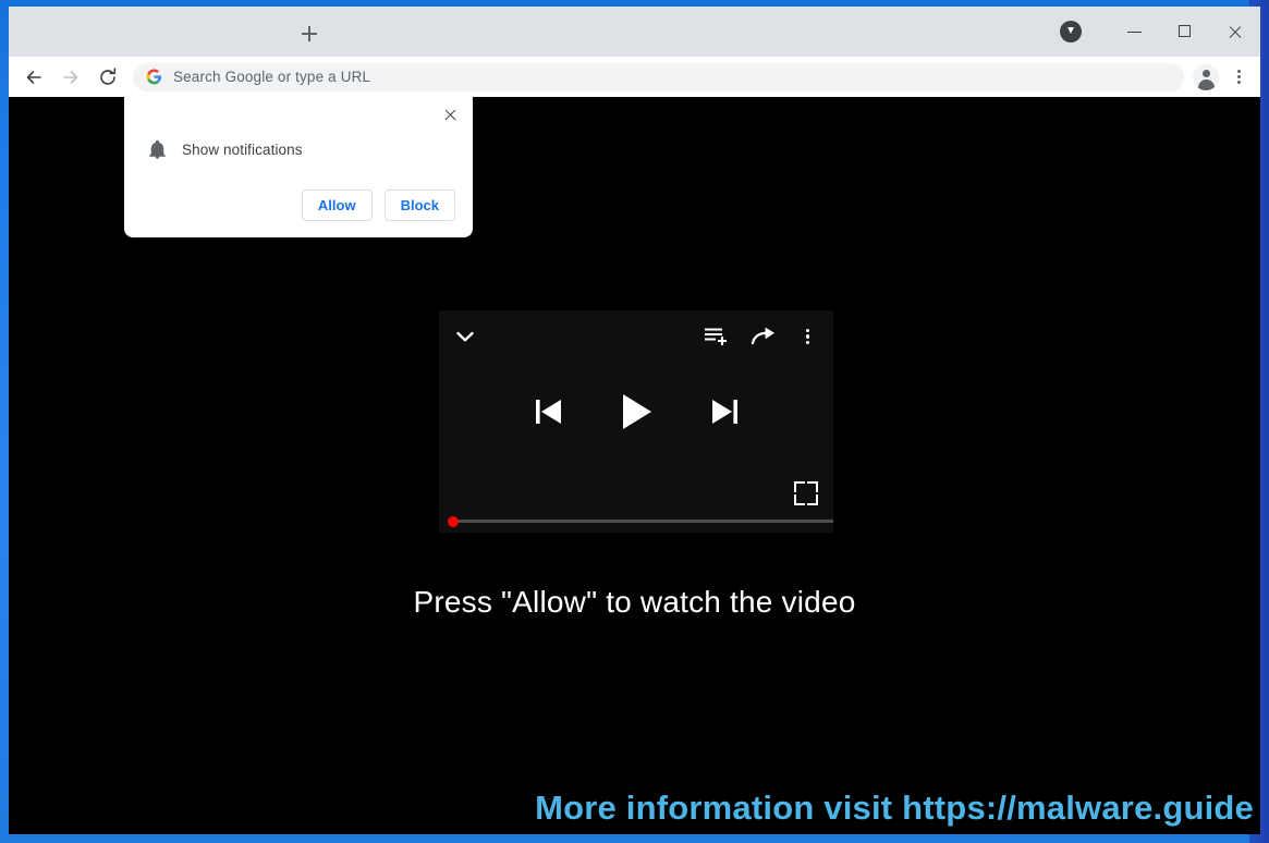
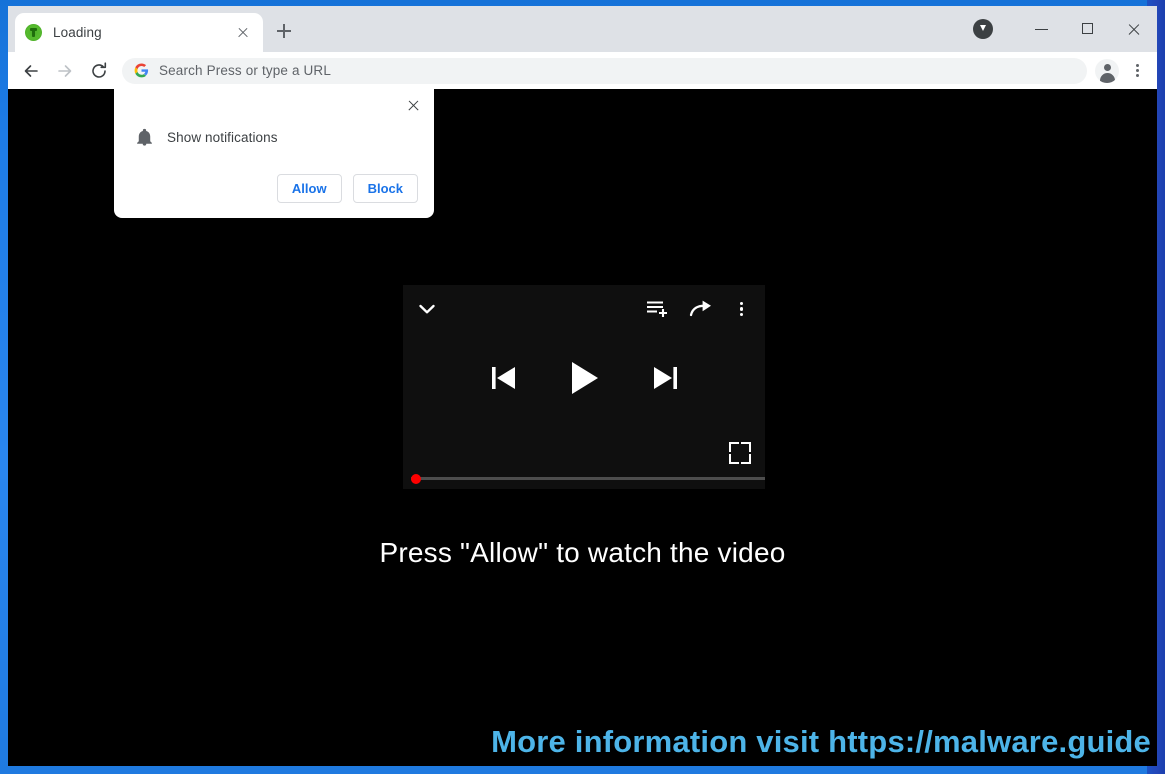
+ Loading
- Search Google or type a URL
+ Search Press or type a URL
  Show notifications
  Allow
  Block
  Press "Allow" to watch the video
  More information visit https://malware.guide
